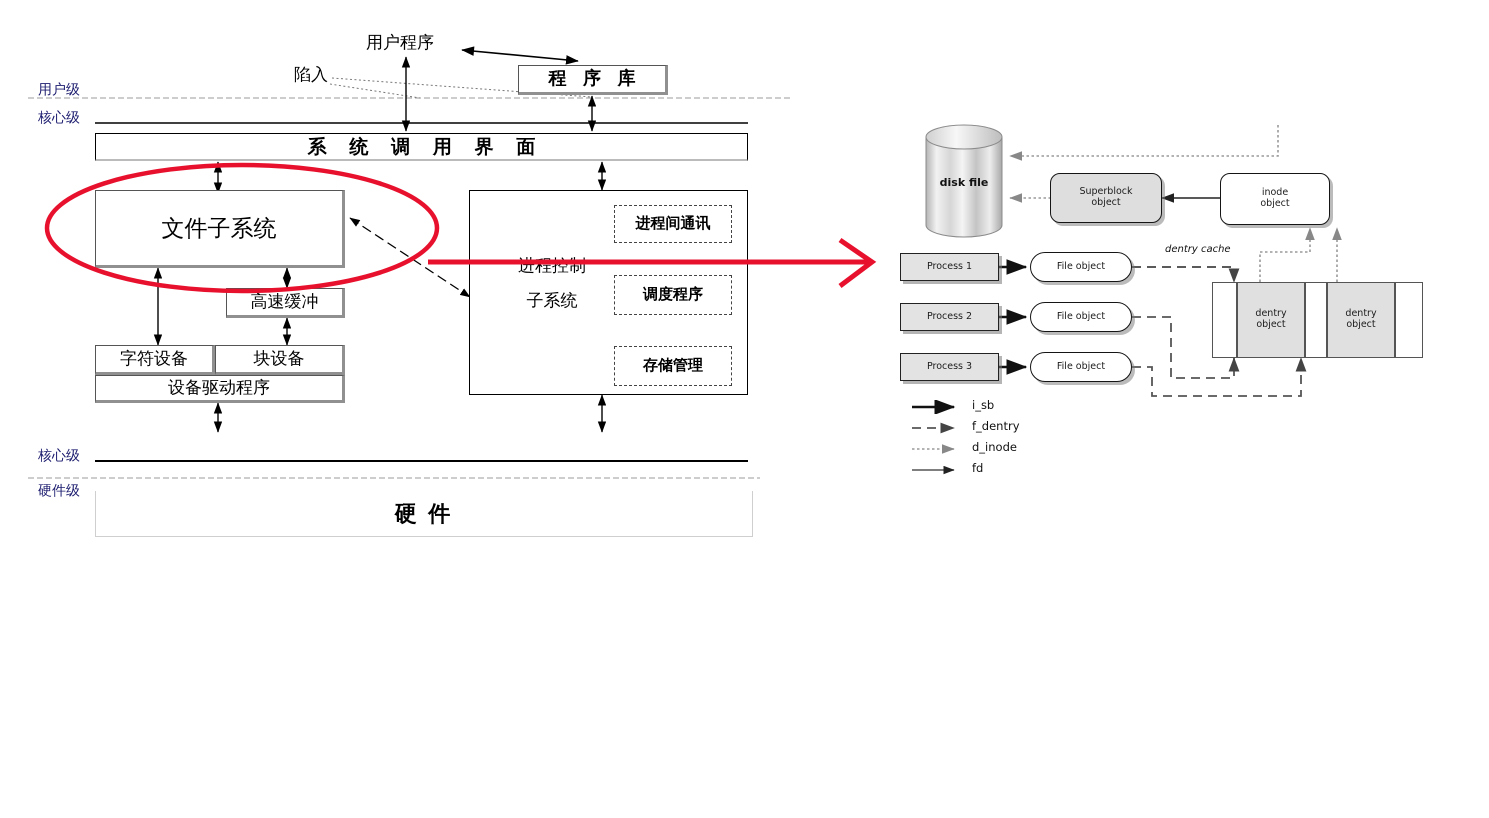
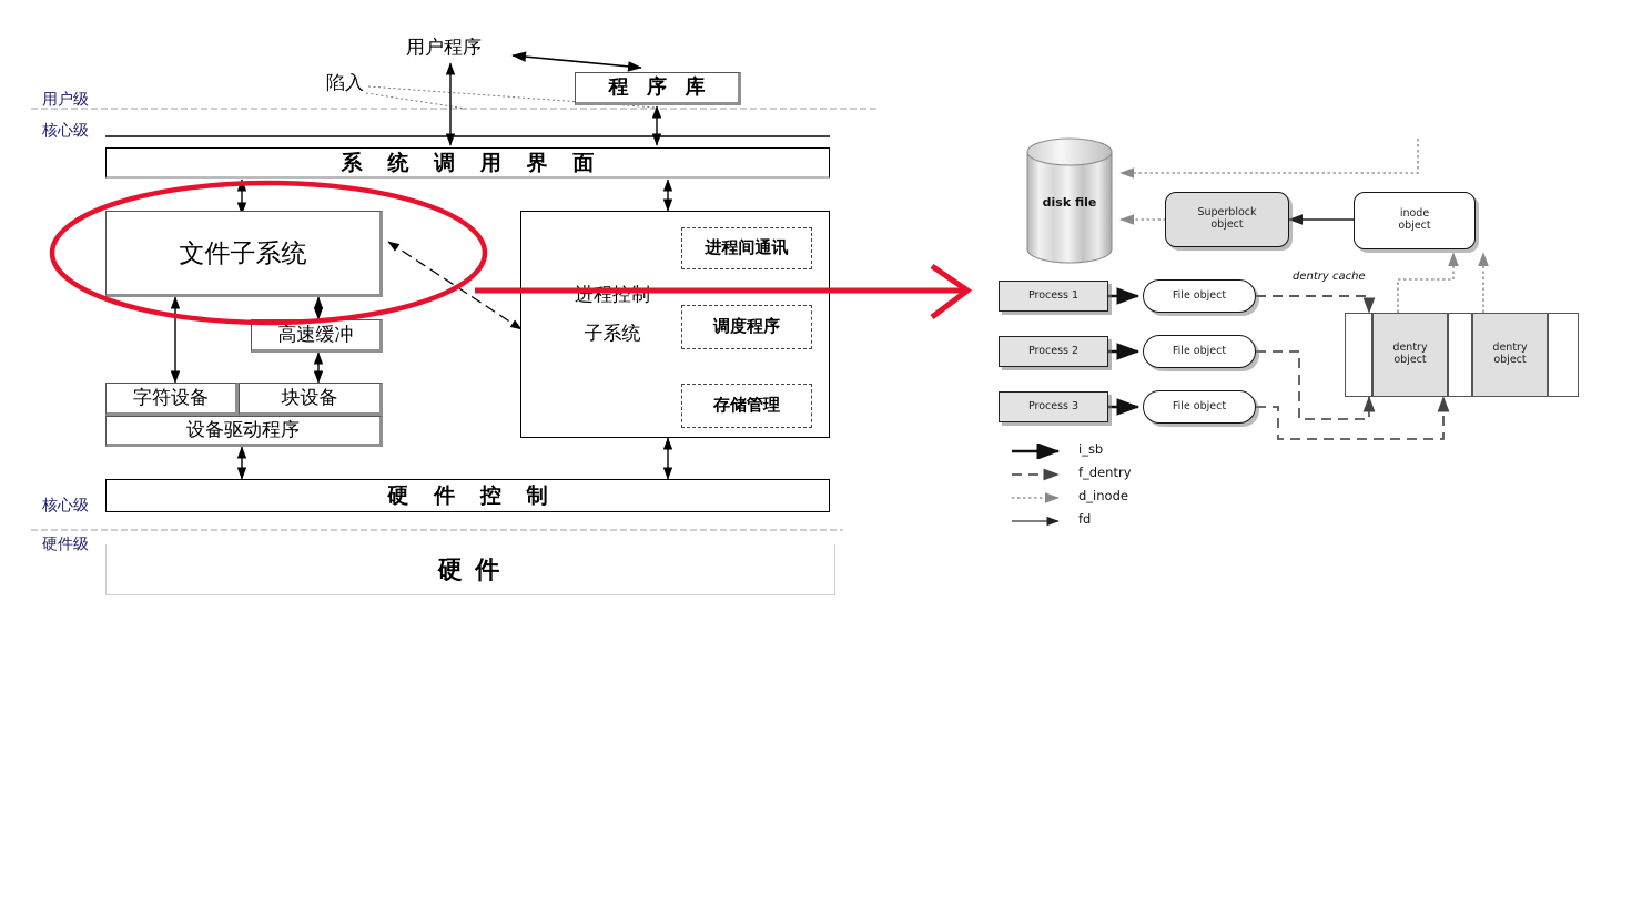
  用户级
  核心级
  核心级
  硬件级
  用户程序
  陷入
  程 序 库
  系 统 调 用 界 面
  文件子系统
  高速缓冲
  字符设备
  块设备
  设备驱动程序
  进程控制
  子系统
  进程间通讯
  调度程序
  存储管理
+ 硬 件 控 制
  硬 件
  disk file
  Superblock
  object
  inode
  object
  Process 1
  Process 2
  Process 3
  File object
  File object
  File object
  dentry cache
  dentry
  object
  dentry
  object
  i_sb
  f_dentry
  d_inode
  fd
